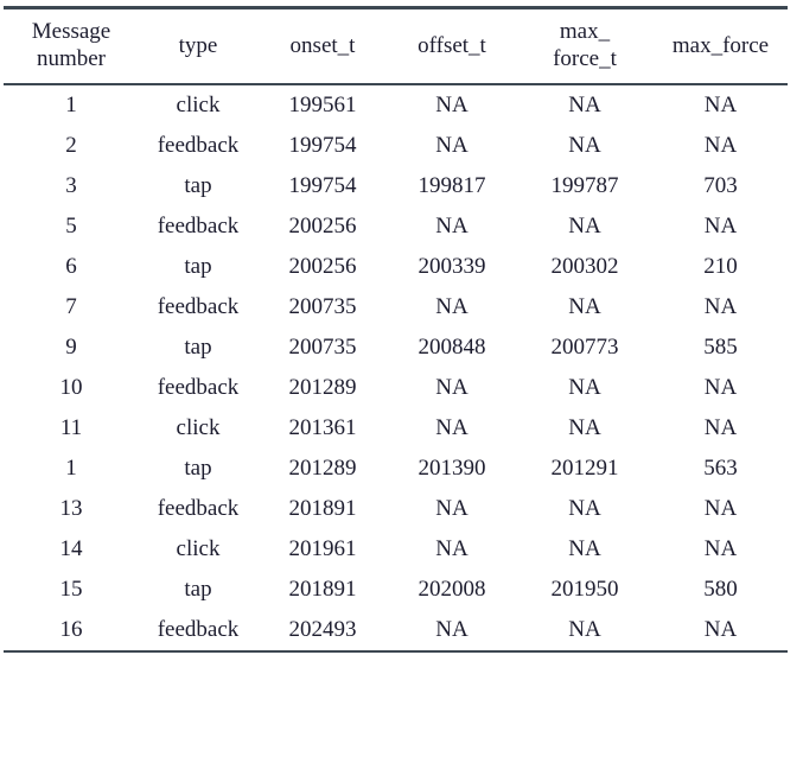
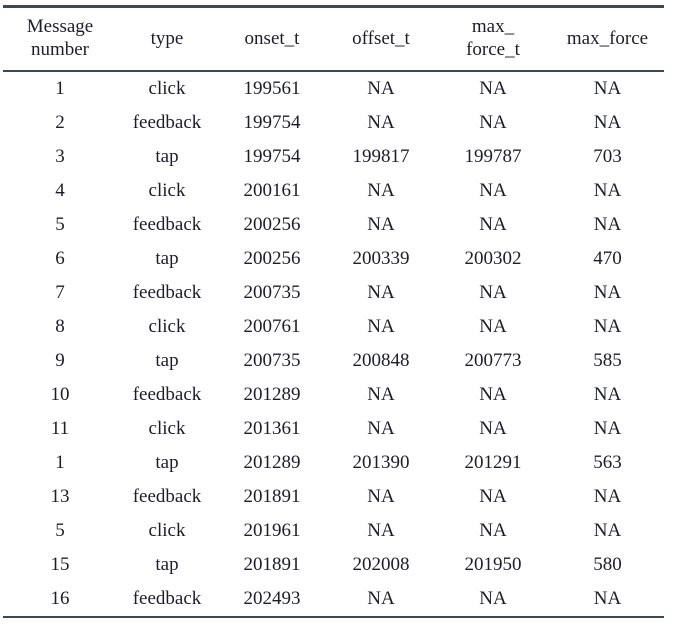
  Messagenumber	type	onset_t	offset_t	max_force_t	max_force
  1	click	199561	NA	NA	NA
  2	feedback	199754	NA	NA	NA
  3	tap	199754	199817	199787	703
+ 4	click	200161	NA	NA	NA
  5	feedback	200256	NA	NA	NA
- 6	tap	200256	200339	200302	210
+ 6	tap	200256	200339	200302	470
  7	feedback	200735	NA	NA	NA
+ 8	click	200761	NA	NA	NA
  9	tap	200735	200848	200773	585
  10	feedback	201289	NA	NA	NA
  11	click	201361	NA	NA	NA
  1	tap	201289	201390	201291	563
  13	feedback	201891	NA	NA	NA
- 14	click	201961	NA	NA	NA
+ 5	click	201961	NA	NA	NA
  15	tap	201891	202008	201950	580
  16	feedback	202493	NA	NA	NA
